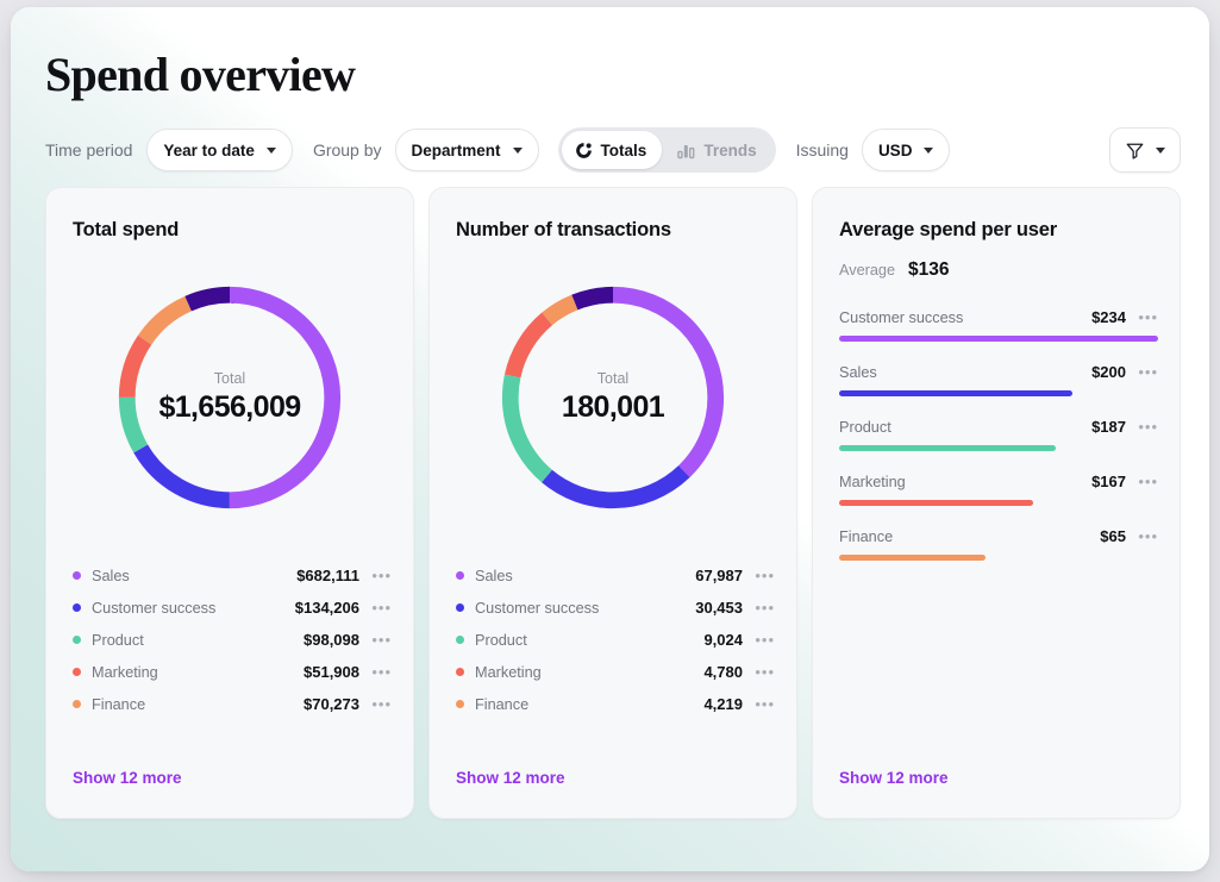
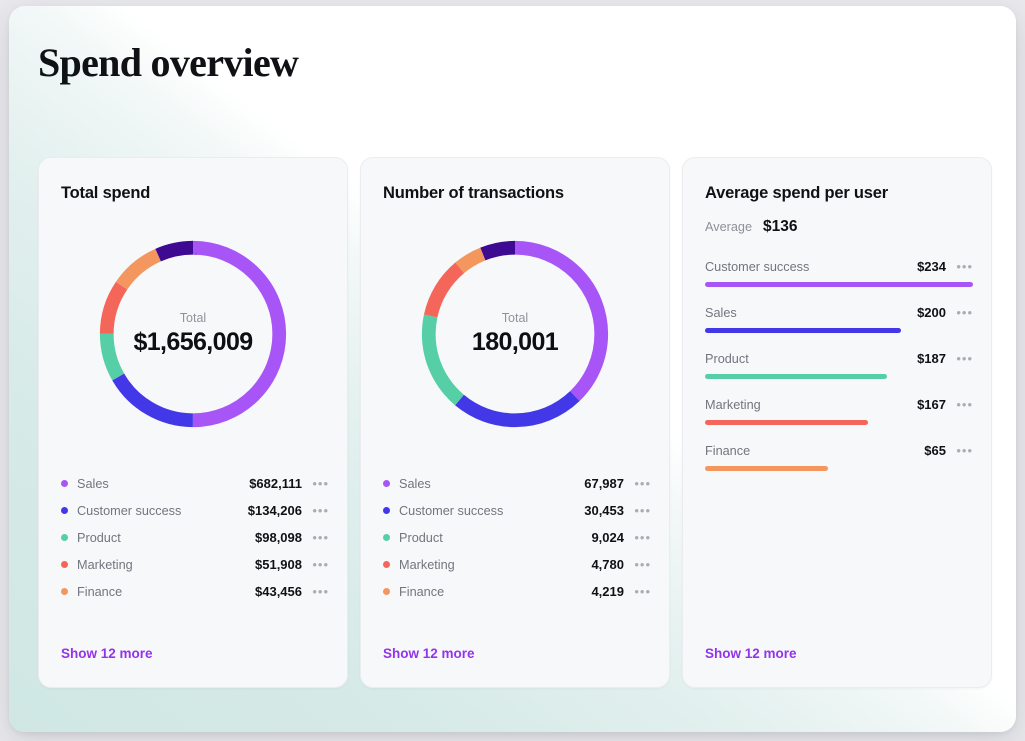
  Spend overview
- Time period
- Year to date
- Group by
- Department
- Totals
- Trends
- Issuing
- USD
  Total spend
  Total
  $1,656,009
  Sales
  $682,111
  •••
  Customer success
  $134,206
  •••
  Product
  $98,098
  •••
  Marketing
  $51,908
  •••
  Finance
- $70,273
+ $43,456
  •••
  Show 12 more
  Number of transactions
  Total
  180,001
  Sales
  67,987
  •••
  Customer success
  30,453
  •••
  Product
  9,024
  •••
  Marketing
  4,780
  •••
  Finance
  4,219
  •••
  Show 12 more
  Average spend per user
  Average
  $136
  Customer success
  $234
  •••
  Sales
  $200
  •••
  Product
  $187
  •••
  Marketing
  $167
  •••
  Finance
  $65
  •••
  Show 12 more
